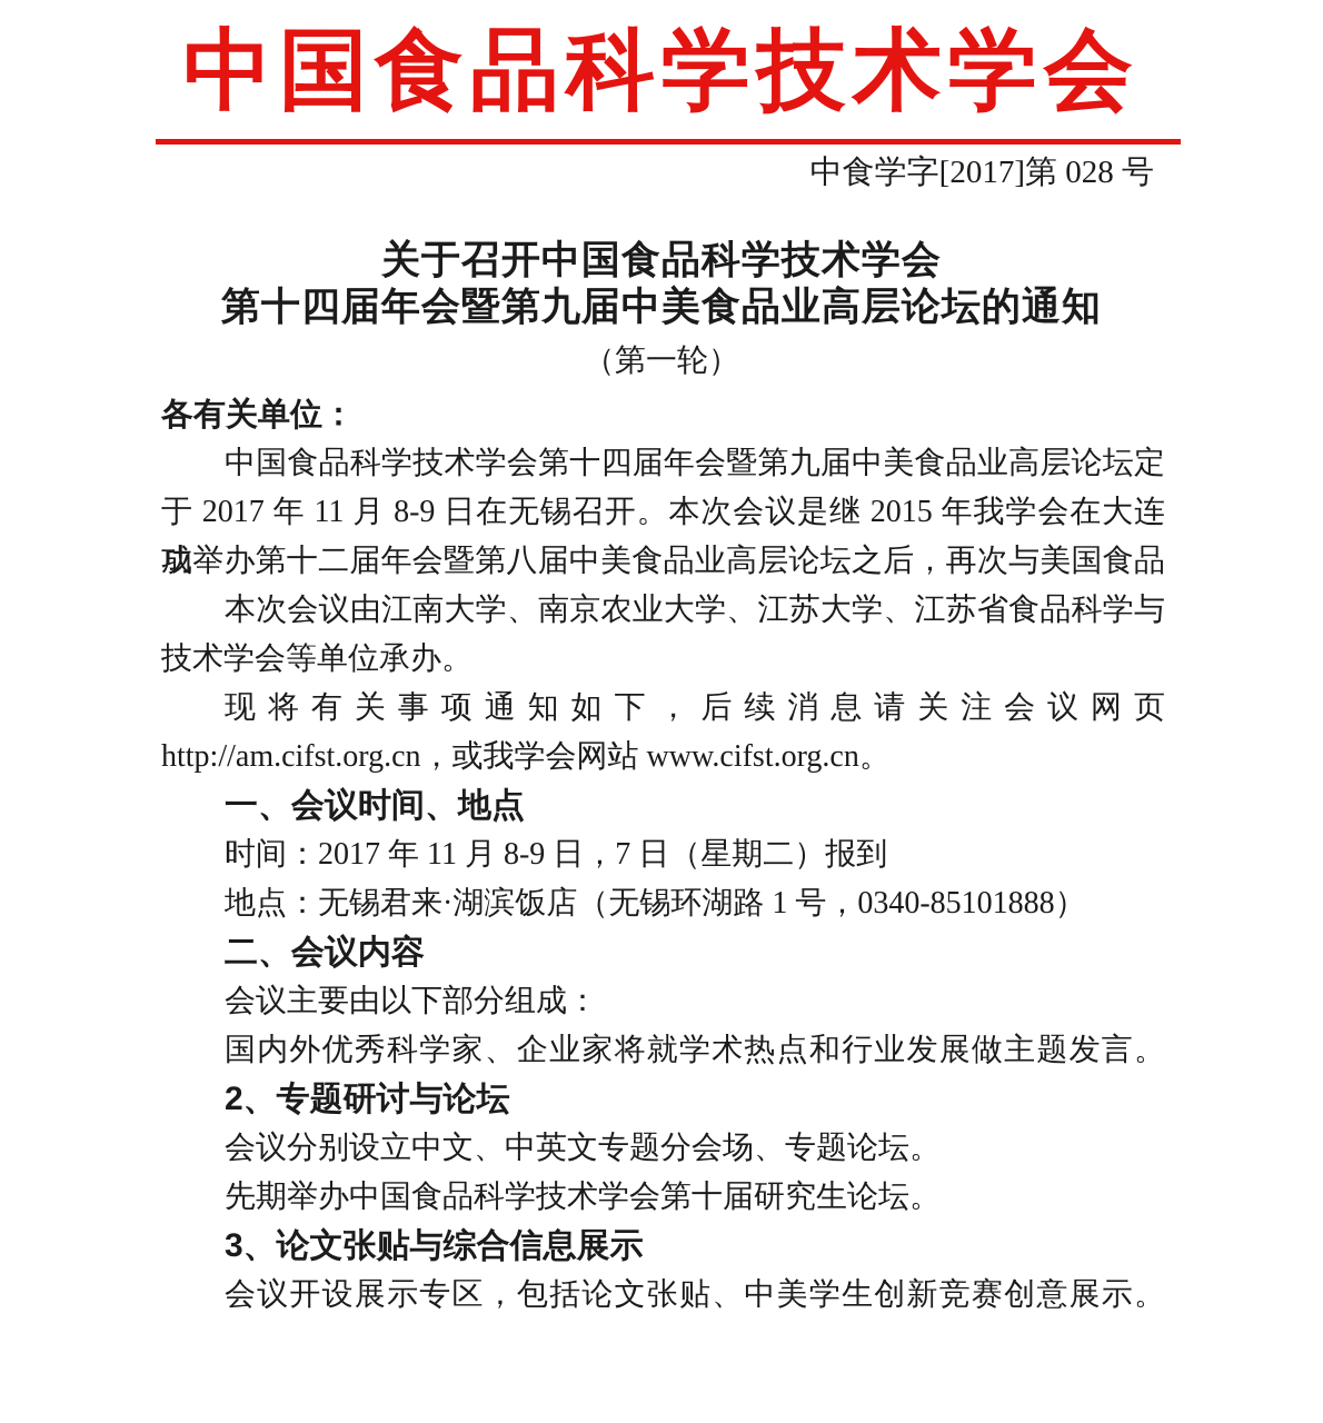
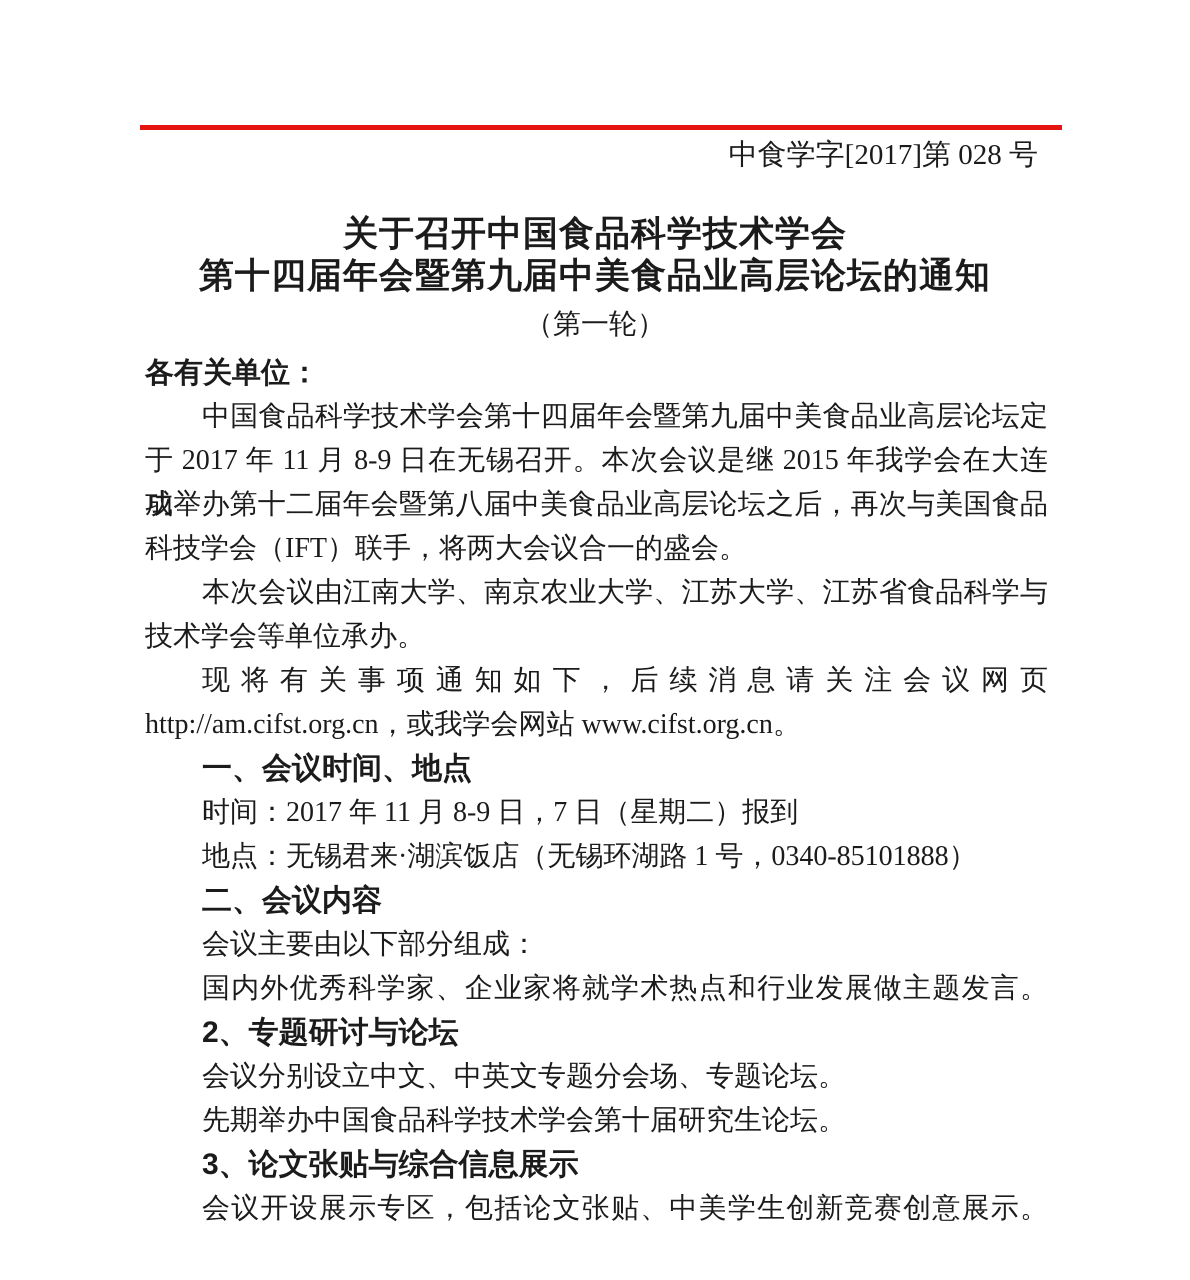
- 中国食品科学技术学会
  中食学字[2017]第 028 号
  关于召开中国食品科学技术学会
  第十四届年会暨第九届中美食品业高层论坛的通知
  （第一轮）
  各有关单位：
  中国食品科学技术学会第十四届年会暨第九届中美食品业高层论坛定
  于 2017 年 11 月 8-9 日在无锡召开。本次会议是继 2015 年我学会在大连成
  功举办第十二届年会暨第八届中美食品业高层论坛之后，再次与美国食品
+ 科技学会（IFT）联手，将两大会议合一的盛会。
  本次会议由江南大学、南京农业大学、江苏大学、江苏省食品科学与
  技术学会等单位承办。
  现将有关事项通知如下，后续消息请关注会议网页
  http://am.cifst.org.cn，或我学会网站 www.cifst.org.cn。
  一、会议时间、地点
  时间：2017 年 11 月 8-9 日，7 日（星期二）报到
  地点：无锡君来·湖滨饭店（无锡环湖路 1 号，0340-85101888）
  二、会议内容
  会议主要由以下部分组成：
  国内外优秀科学家、企业家将就学术热点和行业发展做主题发言。
  2、专题研讨与论坛
  会议分别设立中文、中英文专题分会场、专题论坛。
  先期举办中国食品科学技术学会第十届研究生论坛。
  3、论文张贴与综合信息展示
  会议开设展示专区，包括论文张贴、中美学生创新竞赛创意展示。
